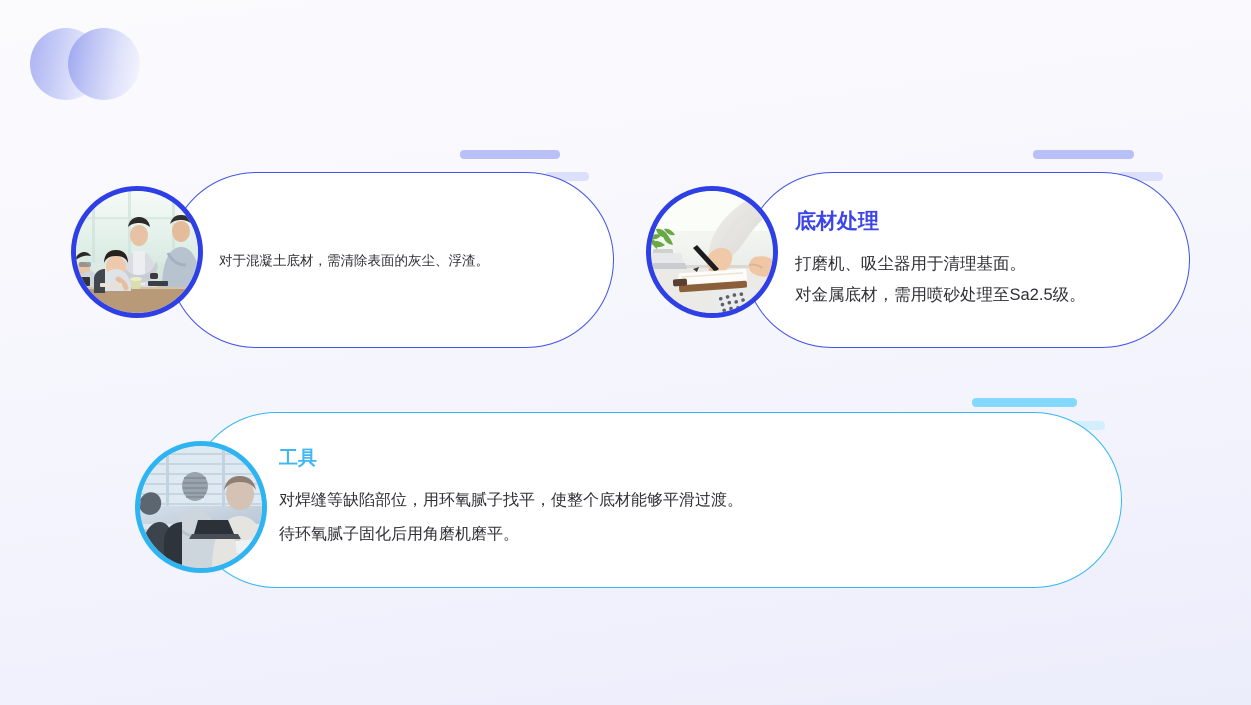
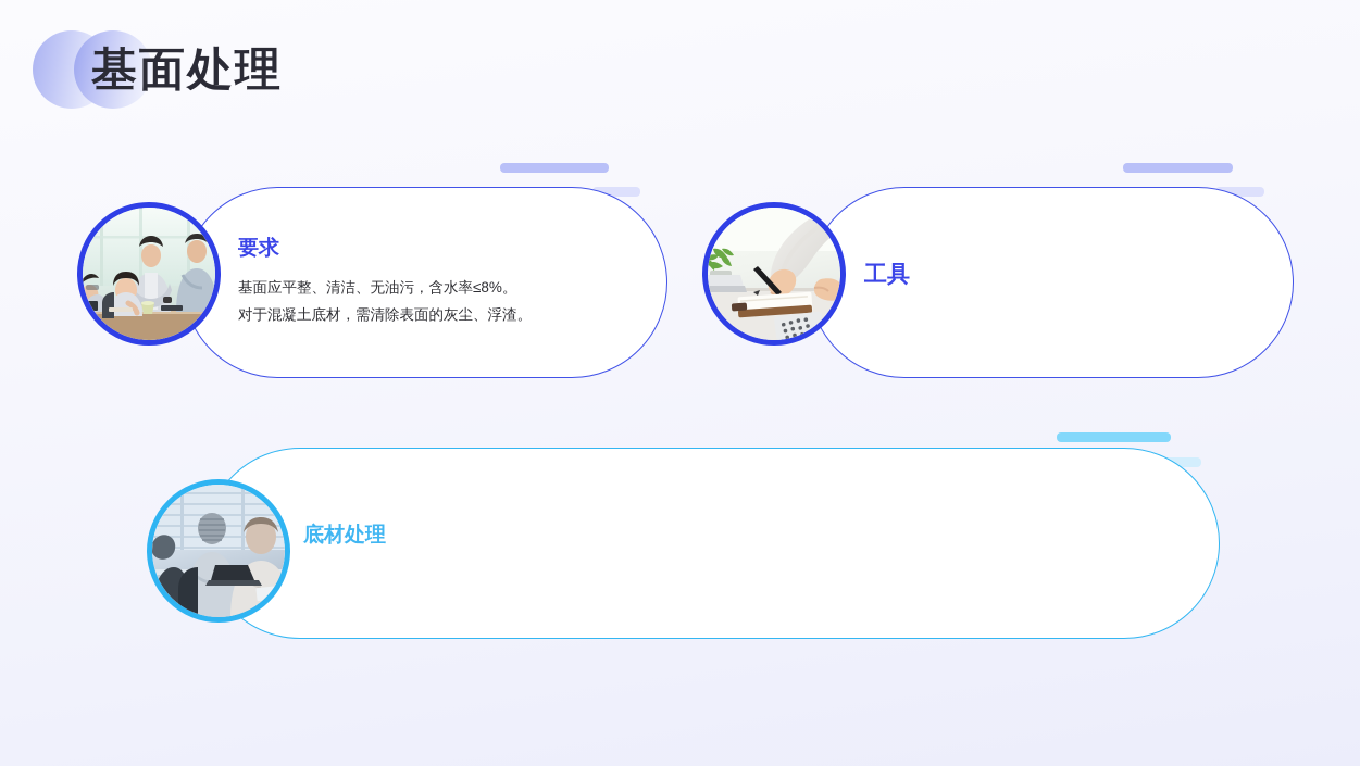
+ 基面处理
+ 要求
+ 基面应平整、清洁、无油污，含水率≤8%。
  对于混凝土底材，需清除表面的灰尘、浮渣。
- 底材处理
+ 工具
- 打磨机、吸尘器用于清理基面。
- 对金属底材，需用喷砂处理至Sa2.5级。
- 工具
+ 底材处理
- 对焊缝等缺陷部位，用环氧腻子找平，使整个底材能够平滑过渡。
- 待环氧腻子固化后用角磨机磨平。
